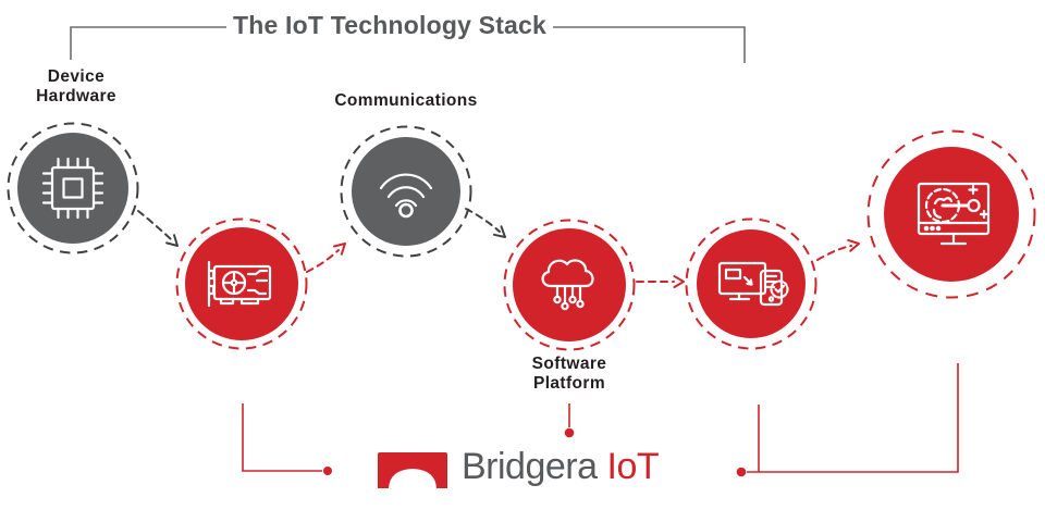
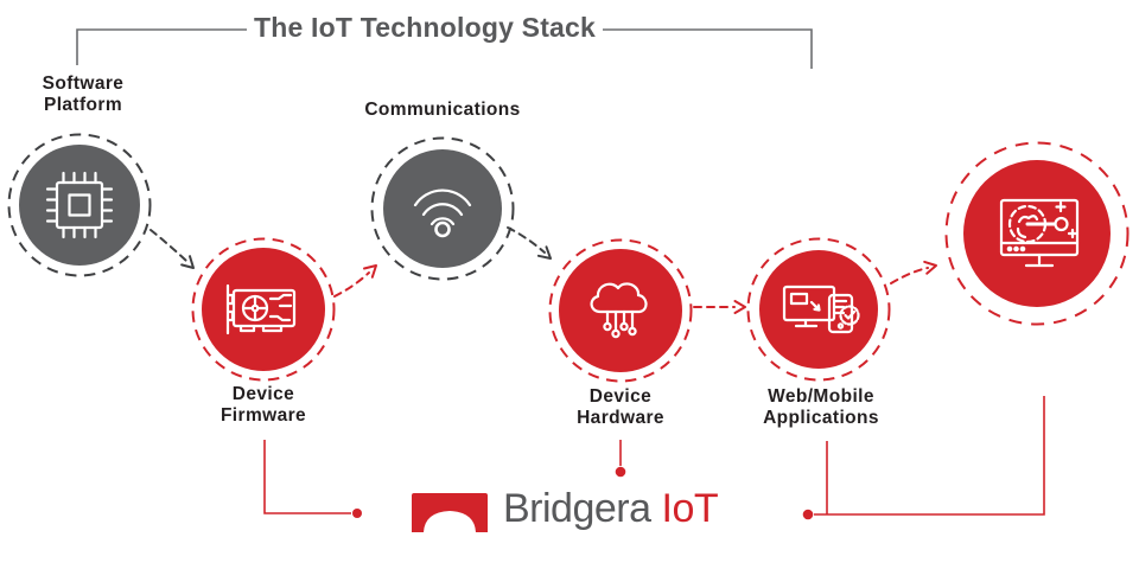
  The IoT Technology Stack
- Device Hardware
+ Software Platform
+ Device Firmware
  Communications
- Software Platform
+ Device Hardware
+ Web/Mobile Applications
  Bridgera IoT
